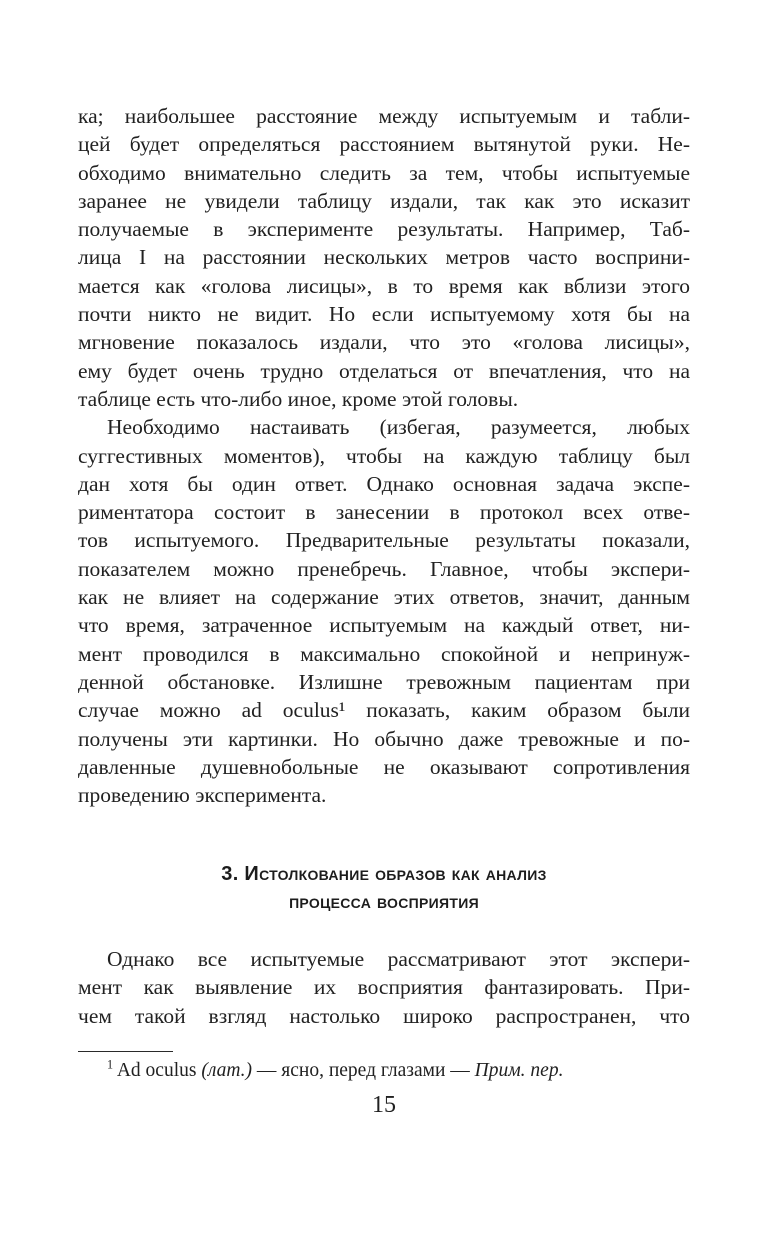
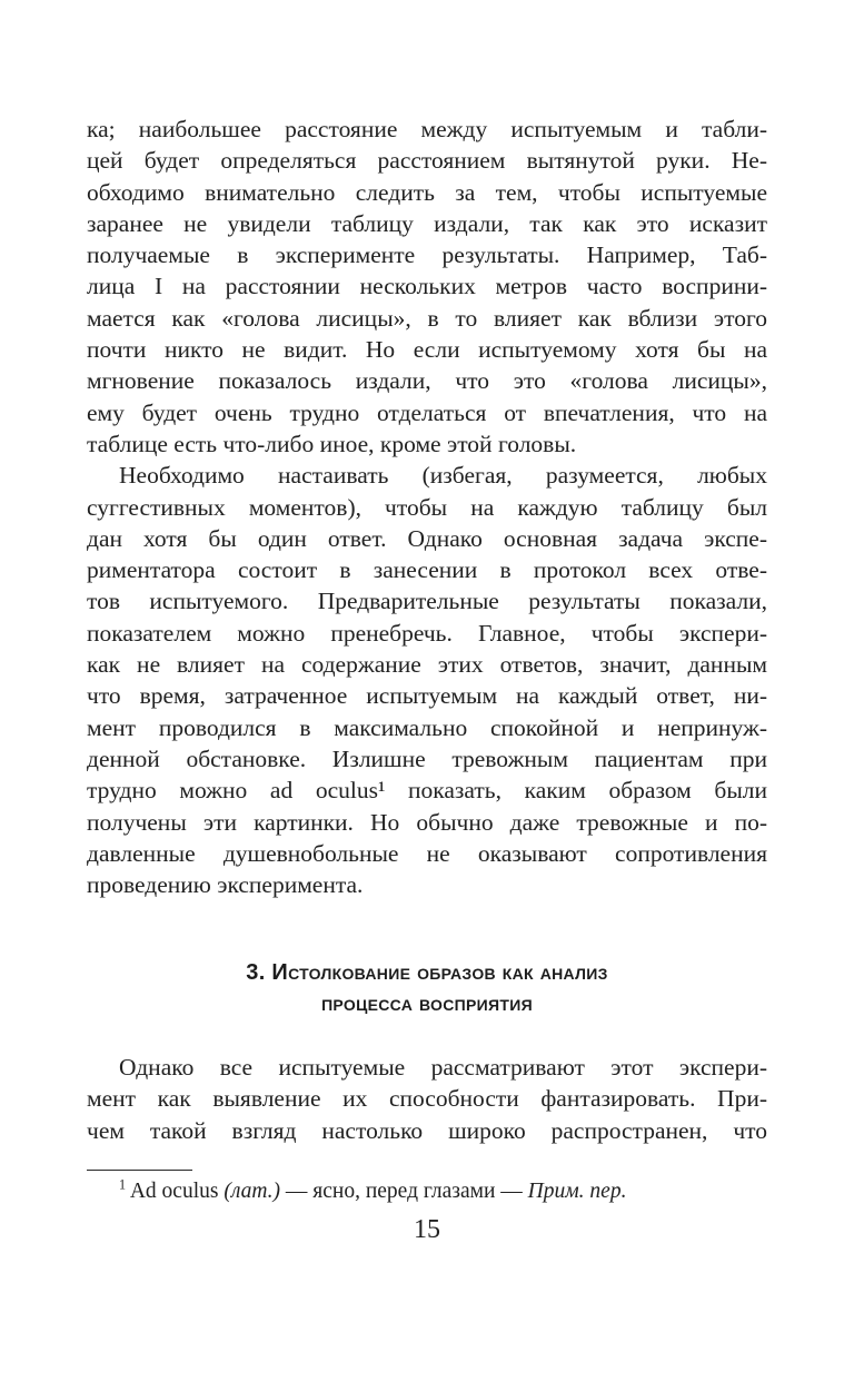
  ка; наибольшее расстояние между испытуемым и табли-
  цей будет определяться расстоянием вытянутой руки. Не-
  обходимо внимательно следить за тем, чтобы испытуемые
  заранее не увидели таблицу издали, так как это исказит
  получаемые в эксперименте результаты. Например, Таб-
  лица I на расстоянии нескольких метров часто восприни-
- мается как «голова лисицы», в то время как вблизи этого
+ мается как «голова лисицы», в то влияет как вблизи этого
  почти никто не видит. Но если испытуемому хотя бы на
  мгновение показалось издали, что это «голова лисицы»,
  ему будет очень трудно отделаться от впечатления, что на
  таблице есть что-либо иное, кроме этой головы.
  Необходимо настаивать (избегая, разумеется, любых
  суггестивных моментов), чтобы на каждую таблицу был
  дан хотя бы один ответ. Однако основная задача экспе-
  риментатора состоит в занесении в протокол всех отве-
  тов испытуемого. Предварительные результаты показали,
  показателем можно пренебречь. Главное, чтобы экспери-
  как не влияет на содержание этих ответов, значит, данным
  что время, затраченное испытуемым на каждый ответ, ни-
  мент проводился в максимально спокойной и непринуж-
  денной обстановке. Излишне тревожным пациентам при
- случае можно ad oculus¹ показать, каким образом были
+ трудно можно ad oculus¹ показать, каким образом были
  получены эти картинки. Но обычно даже тревожные и по-
  давленные душевнобольные не оказывают сопротивления
  проведению эксперимента.
  3. Истолкование образов как анализ
  процесса восприятия
  Однако все испытуемые рассматривают этот экспери-
- мент как выявление их восприятия фантазировать. При-
+ мент как выявление их способности фантазировать. При-
  чем такой взгляд настолько широко распространен, что
  1 Ad oculus (лат.) — ясно, перед глазами — Прим. пер.
  15
